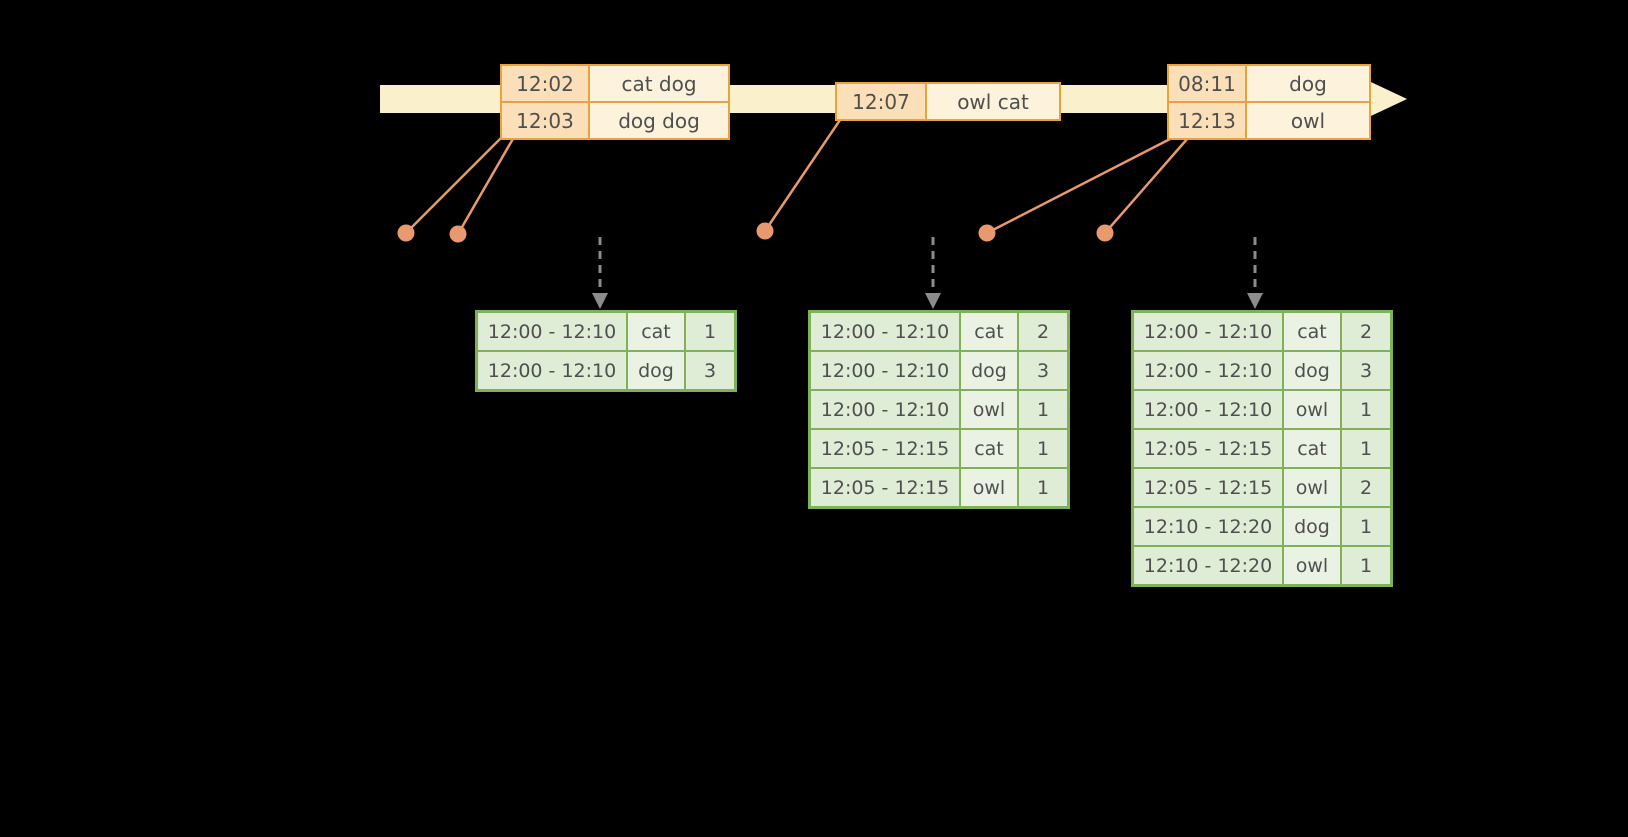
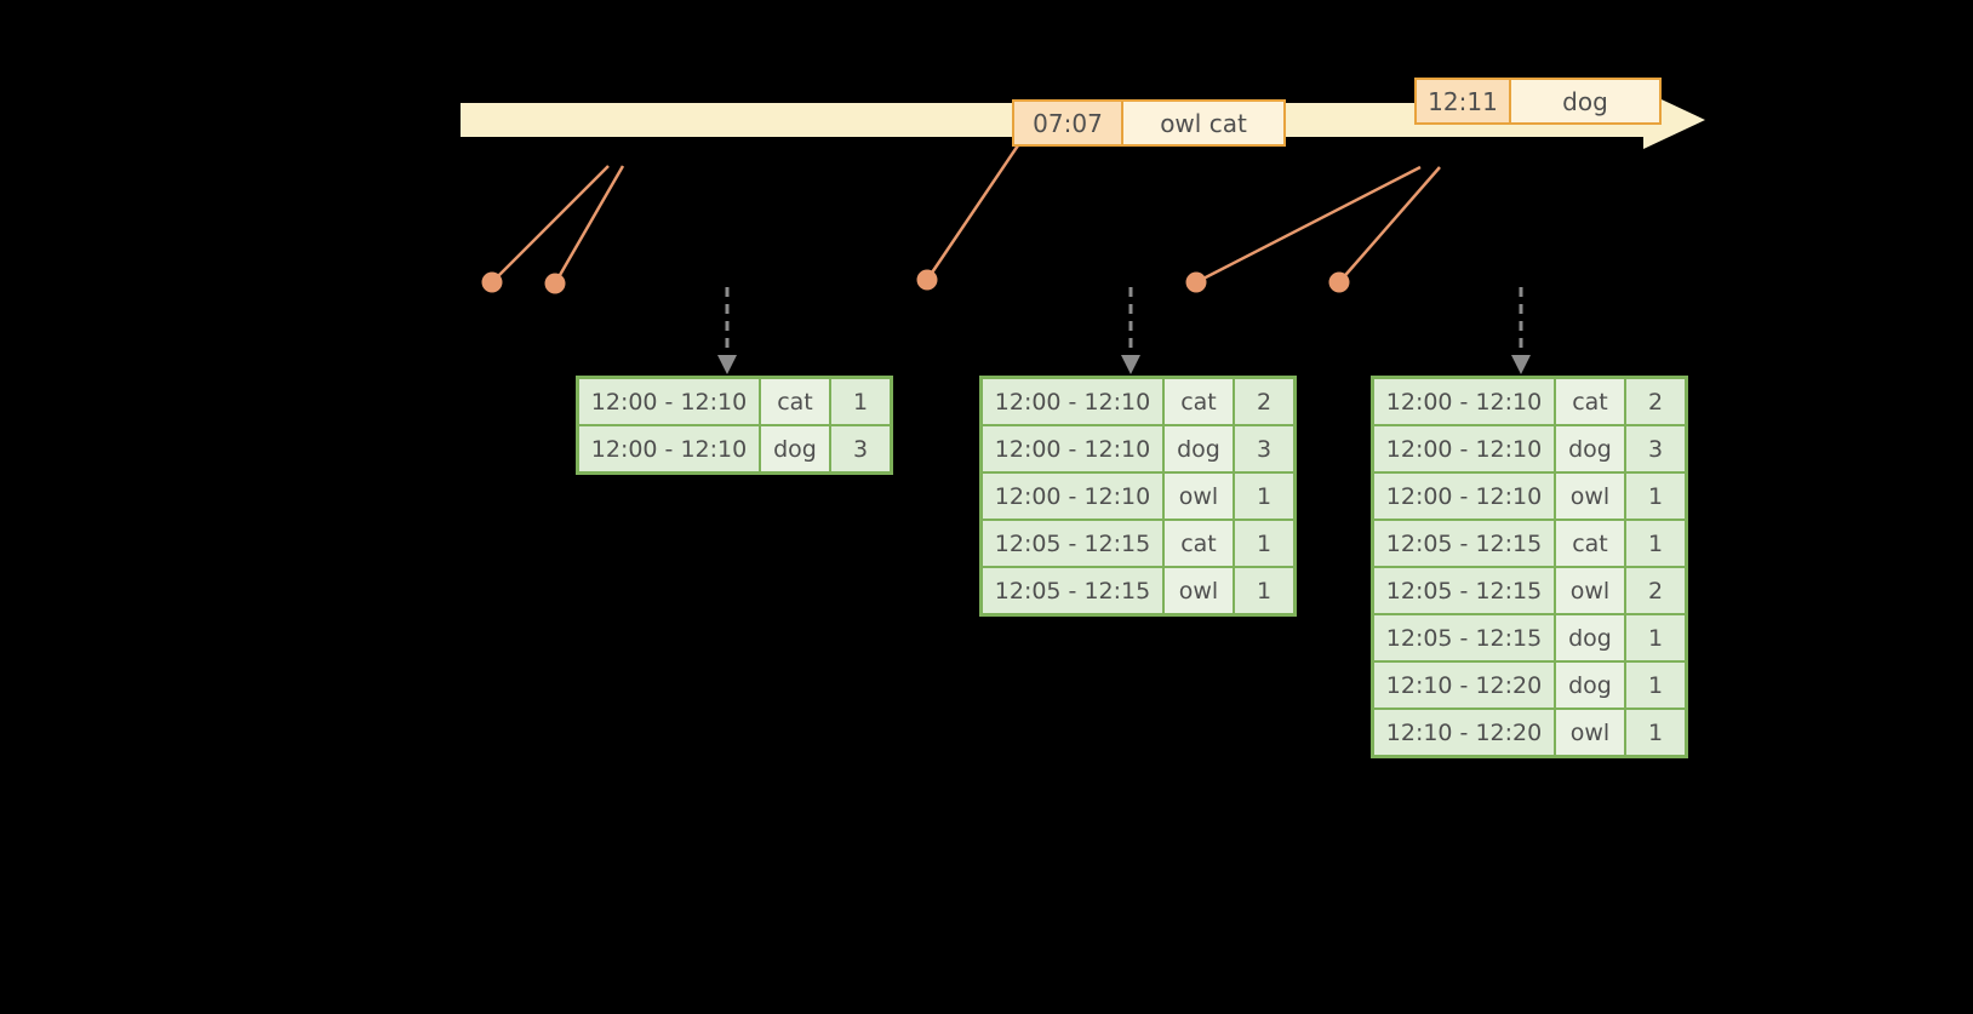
- 12:02	cat dog
- 12:03	dog dog
- 12:07	owl cat
+ 07:07	owl cat
- 08:11	dog
+ 12:11	dog
- 12:13	owl
  12:00 - 12:10	cat	1
  12:00 - 12:10	dog	3
  12:00 - 12:10	cat	2
  12:00 - 12:10	dog	3
  12:00 - 12:10	owl	1
  12:05 - 12:15	cat	1
  12:05 - 12:15	owl	1
  12:00 - 12:10	cat	2
  12:00 - 12:10	dog	3
  12:00 - 12:10	owl	1
  12:05 - 12:15	cat	1
  12:05 - 12:15	owl	2
+ 12:05 - 12:15	dog	1
  12:10 - 12:20	dog	1
  12:10 - 12:20	owl	1
